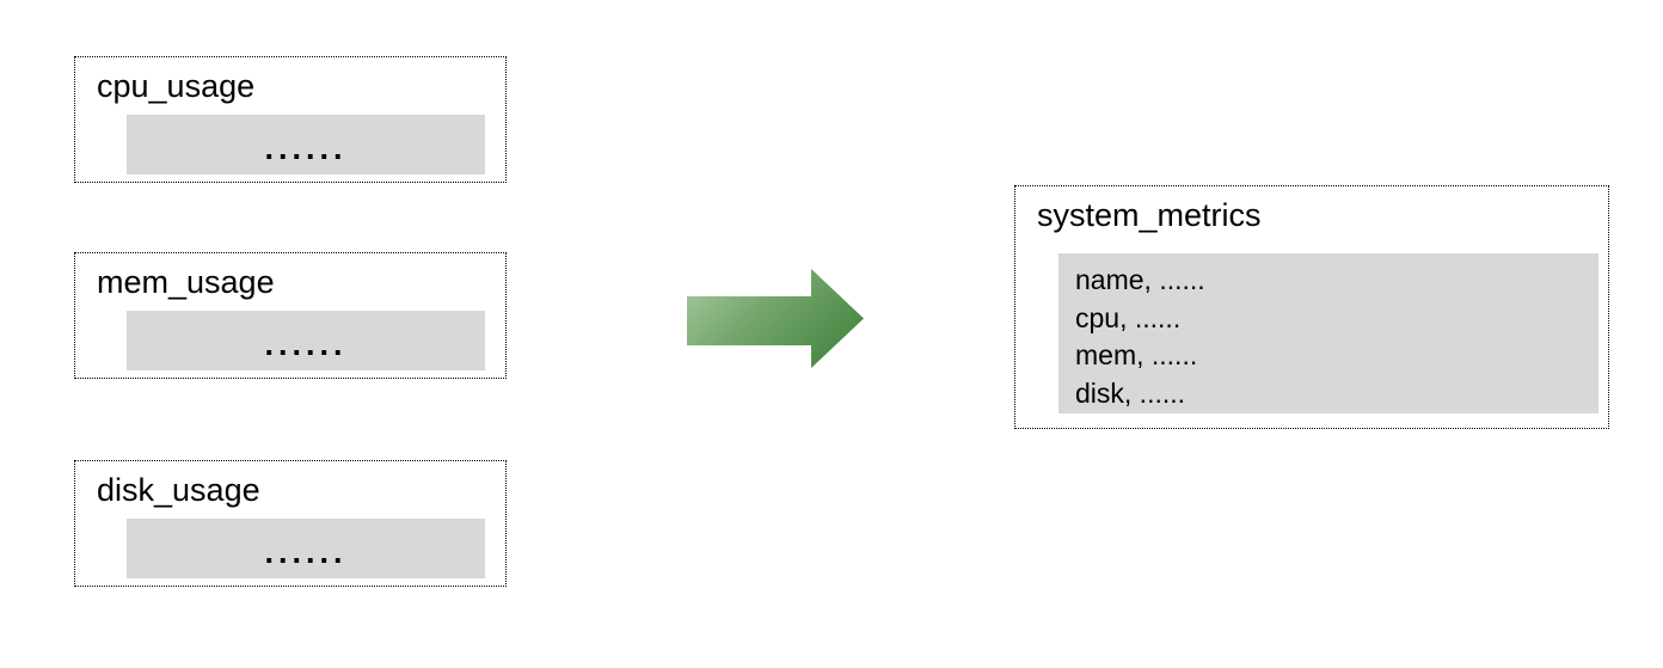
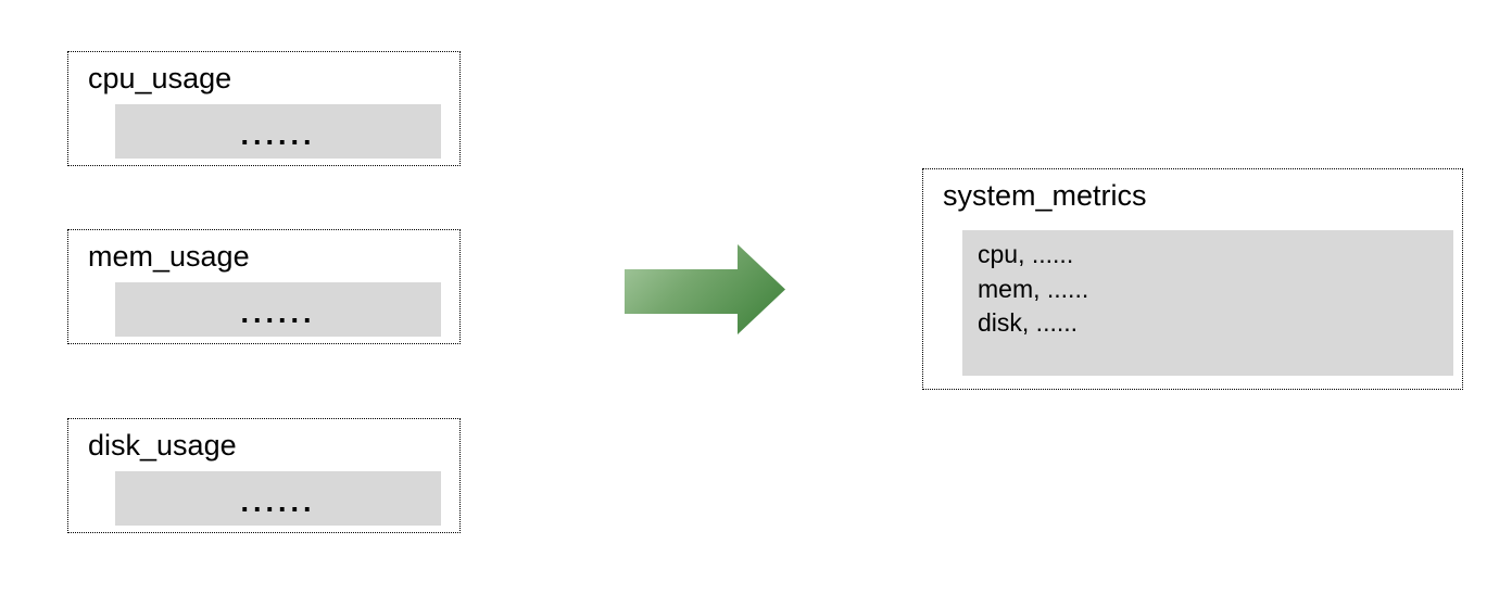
  cpu_usage
  ......
  mem_usage
  ......
  disk_usage
  ......
  system_metrics
- name, ......
  cpu, ......
  mem, ......
  disk, ......
